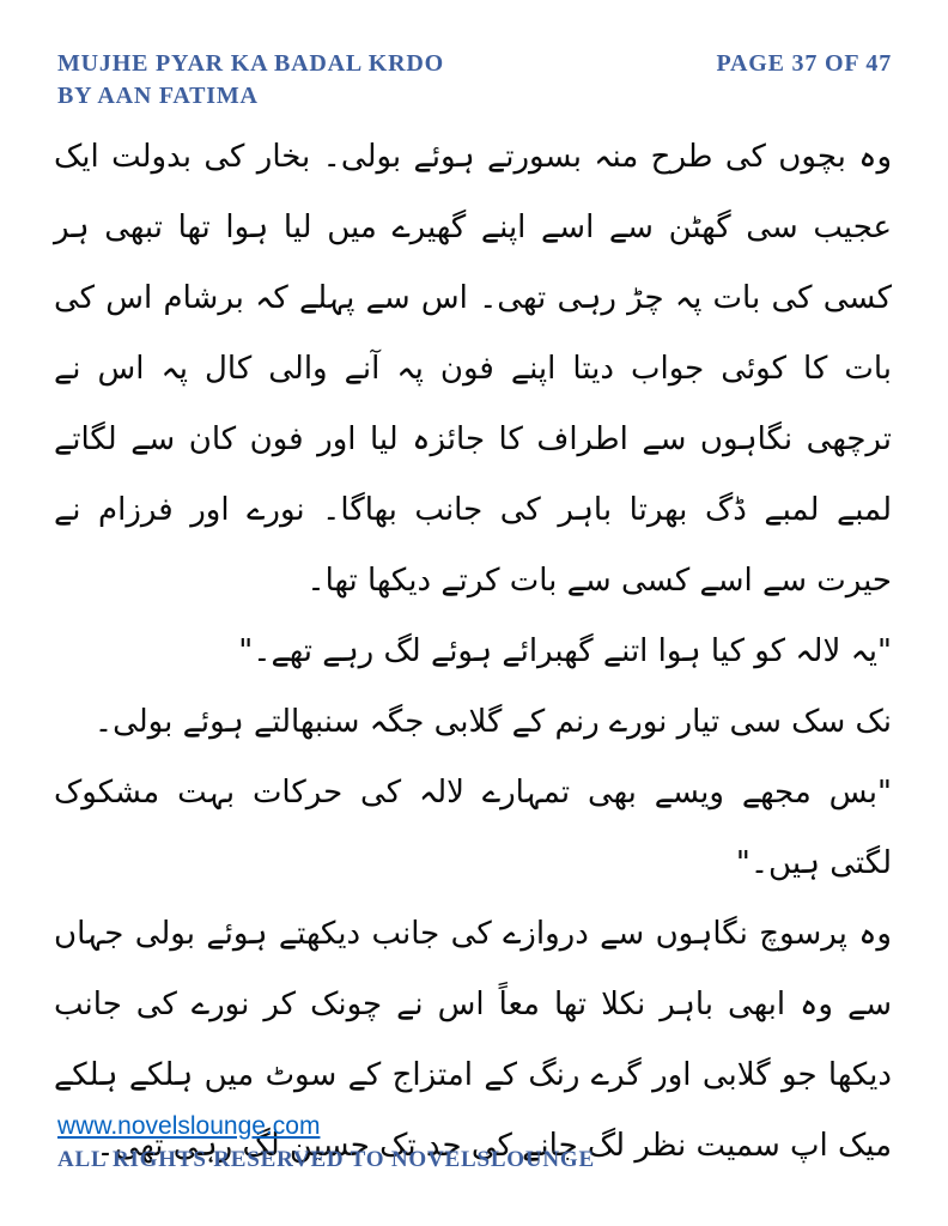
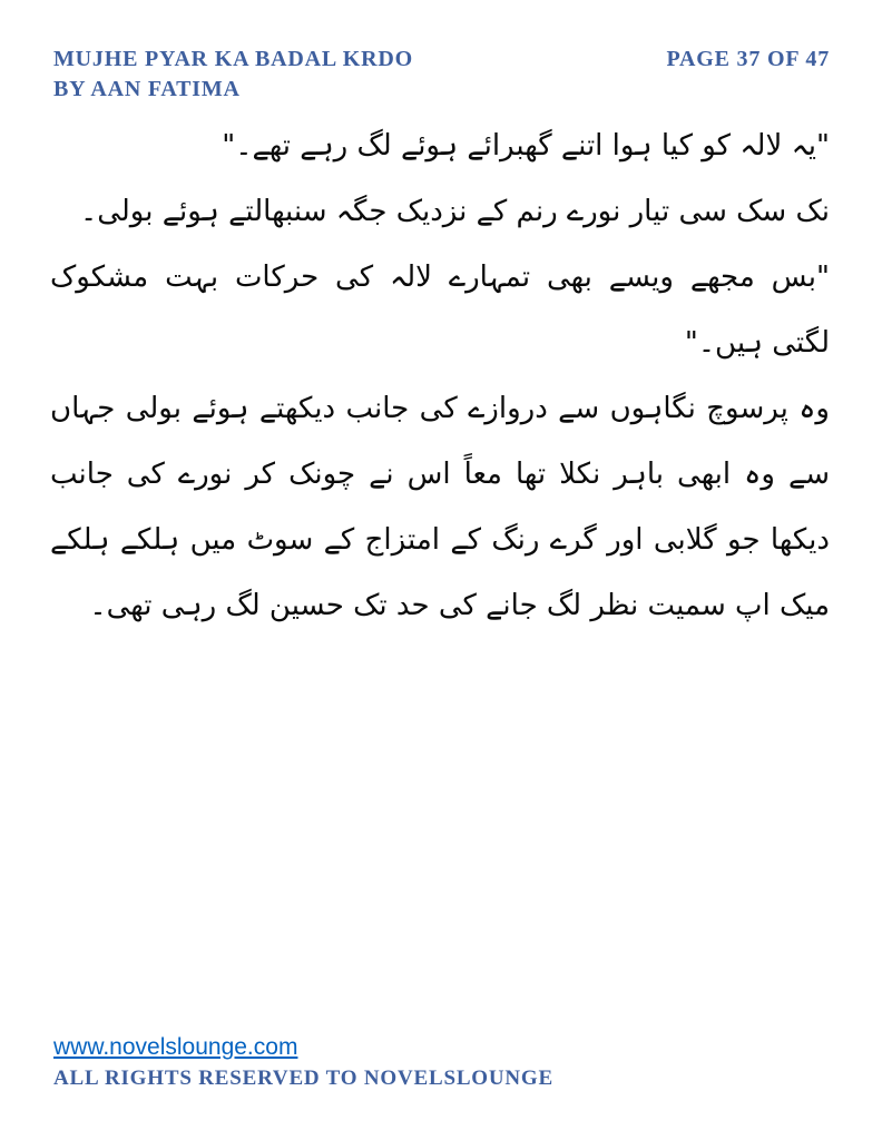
  MUJHE PYAR KA BADAL KRDO
  BY AAN FATIMA
  PAGE 37 OF 47
- وہ بچوں کی طرح منہ بسورتے ہوئے بولی۔ بخار کی بدولت ایک عجیب سی گھٹن سے اسے اپنے گھیرے میں لیا ہوا تھا تبھی ہر کسی کی بات پہ چڑ رہی تھی۔ اس سے پہلے کہ برشام اس کی بات کا کوئی جواب دیتا اپنے فون پہ آنے والی کال پہ اس نے ترچھی نگاہوں سے اطراف کا جائزہ لیا اور فون کان سے لگاتے لمبے لمبے ڈگ بھرتا باہر کی جانب بھاگا۔ نورے اور فرزام نے حیرت سے اسے کسی سے بات کرتے دیکھا تھا۔
  "یہ لالہ کو کیا ہوا اتنے گھبرائے ہوئے لگ رہے تھے۔"
- نک سک سی تیار نورے رنم کے گلابی جگہ سنبھالتے ہوئے بولی۔
+ نک سک سی تیار نورے رنم کے نزدیک جگہ سنبھالتے ہوئے بولی۔
  "بس مجھے ویسے بھی تمہارے لالہ کی حرکات بہت مشکوک لگتی ہیں۔"
  وہ پرسوچ نگاہوں سے دروازے کی جانب دیکھتے ہوئے بولی جہاں سے وہ ابھی باہر نکلا تھا معاً اس نے چونک کر نورے کی جانب دیکھا جو گلابی اور گرے رنگ کے امتزاج کے سوٹ میں ہلکے ہلکے میک اپ سمیت نظر لگ جانے کی حد تک حسین لگ رہی تھی۔
  www.novelslounge.com
  ALL RIGHTS RESERVED TO NOVELSLOUNGE
